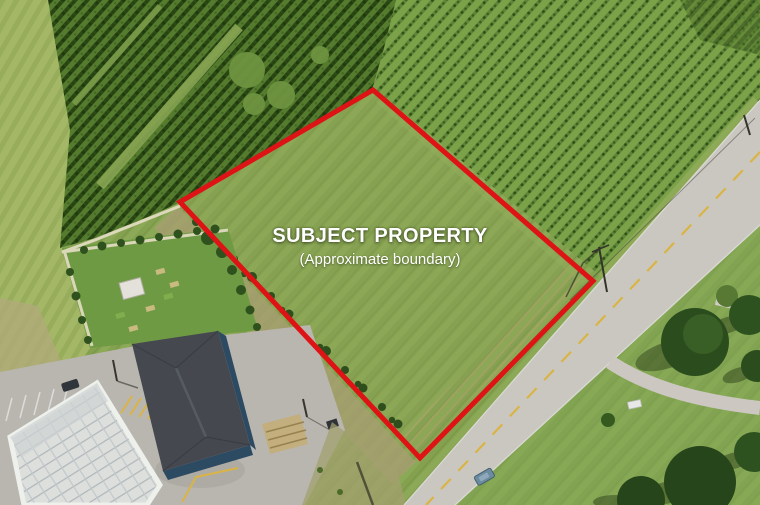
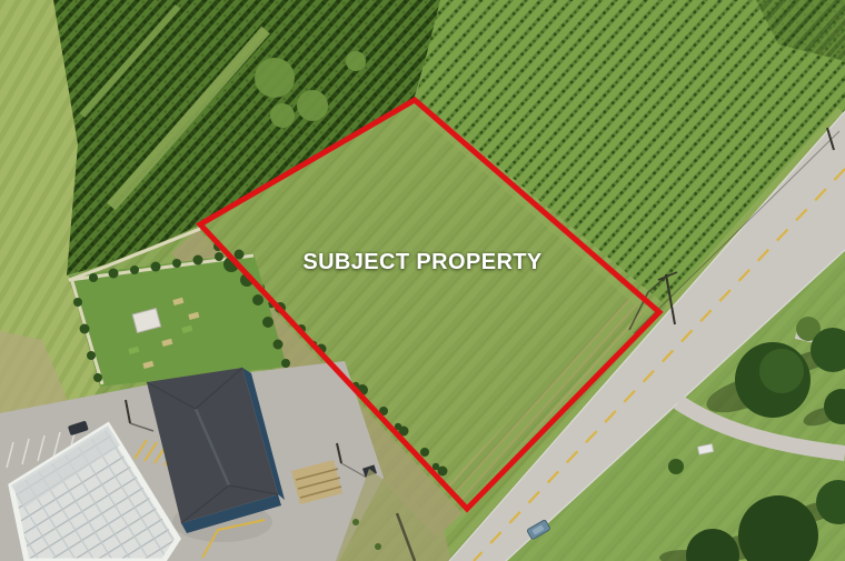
  SUBJECT PROPERTY
- (Approximate boundary)
